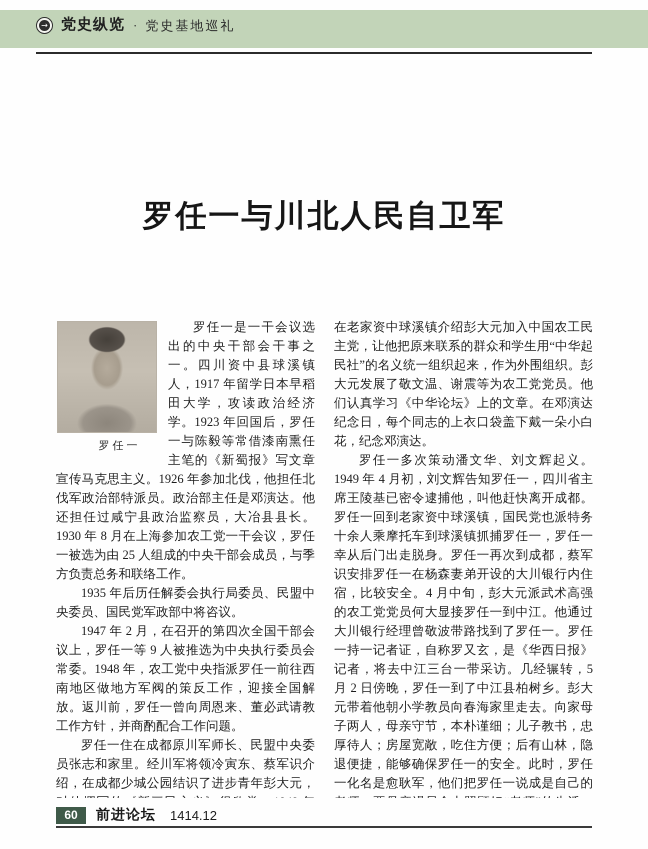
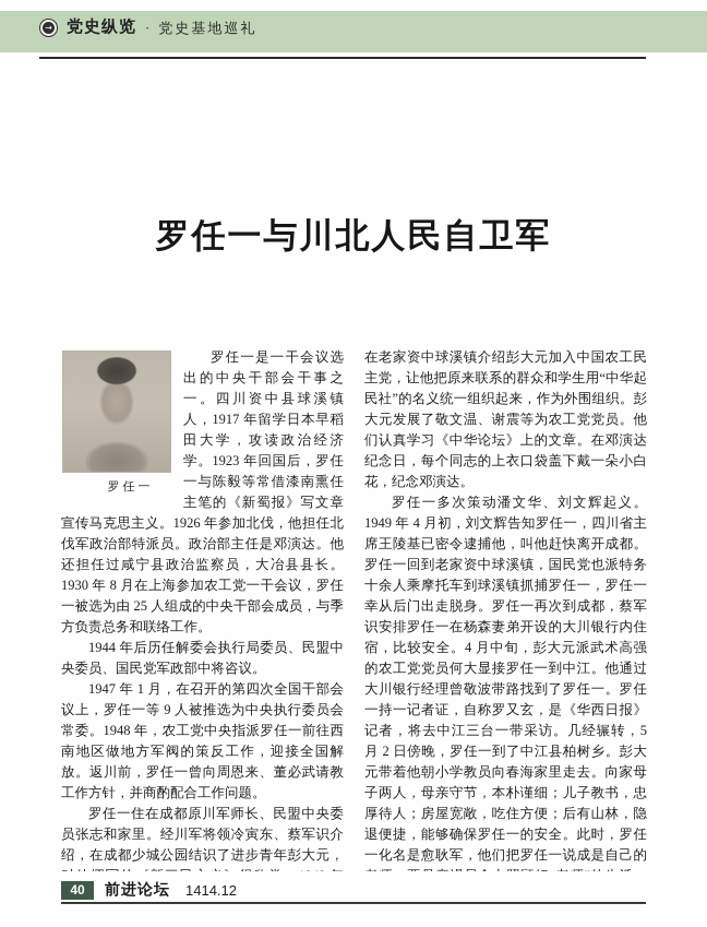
  →
  党史纵览
  ·
  党史基地巡礼
  罗任一与川北人民自卫军
  罗任一
  罗任一是一干会议选出的中央干部会干事之一。四川资中县球溪镇人，1917 年留学日本早稻田大学，攻读政治经济学。1923 年回国后，罗任一与陈毅等常借漆南熏任主笔的《新蜀报》写文章宣传马克思主义。1926 年参加北伐，他担任北伐军政治部特派员。政治部主任是邓演达。他还担任过咸宁县政治监察员，大冶县县长。1930 年 8 月在上海参加农工党一干会议，罗任一被选为由 25 人组成的中央干部会成员，与季方负责总务和联络工作。
- 1935 年后历任解委会执行局委员、民盟中央委员、国民党军政部中将咨议。
+ 1944 年后历任解委会执行局委员、民盟中央委员、国民党军政部中将咨议。
- 1947 年 2 月，在召开的第四次全国干部会议上，罗任一等 9 人被推选为中央执行委员会常委。1948 年，农工党中央指派罗任一前往西南地区做地方军阀的策反工作，迎接全国解放。返川前，罗任一曾向周恩来、董必武请教工作方针，并商酌配合工作问题。
+ 1947 年 1 月，在召开的第四次全国干部会议上，罗任一等 9 人被推选为中央执行委员会常委。1948 年，农工党中央指派罗任一前往西南地区做地方军阀的策反工作，迎接全国解放。返川前，罗任一曾向周恩来、董必武请教工作方针，并商酌配合工作问题。
  在老家资中球溪镇介绍彭大元加入中国农工民主党，让他把原来联系的群众和学生用“中华起民社”的名义统一组织起来，作为外围组织。彭大元发展了敬文温、谢震等为农工党党员。他们认真学习《中华论坛》上的文章。在邓演达纪念日，每个同志的上衣口袋盖下戴一朵小白花，纪念邓演达。
  罗任一多次策动潘文华、刘文辉起义。1949 年 4 月初，刘文辉告知罗任一，四川省主席王陵基已密令逮捕他，叫他赶快离开成都。罗任一回到老家资中球溪镇，国民党也派特务十余人乘摩托车到球溪镇抓捕罗任一，罗任一幸从后门出走脱身。罗任一再次到成都，蔡军识安排罗任一在杨森妻弟开设的大川银行内住宿，比较安全。4 月中旬，彭大元派武术高强的农工党党员何大显接罗任一到中江。他通过大川银行经理曾敬波带路找到了罗任一。罗任一持一记者证，自称罗又玄，是《华西日报》记者，将去中江三台一带采访。几经辗转，5 月 2 日傍晚，罗任一到了中江县柏树乡。彭大元带着他朝小学教员向春海家里走去。向家母子两人，母亲守节，本朴谨细；儿子教书，忠厚待人；房屋宽敞，吃住方便；后有山林，隐退便捷，能够确保罗任一的安全。此时，罗任一化名是愈耿军，他们把罗任一说成是自己的
- 60
+ 40
  前进论坛
  1414.12
